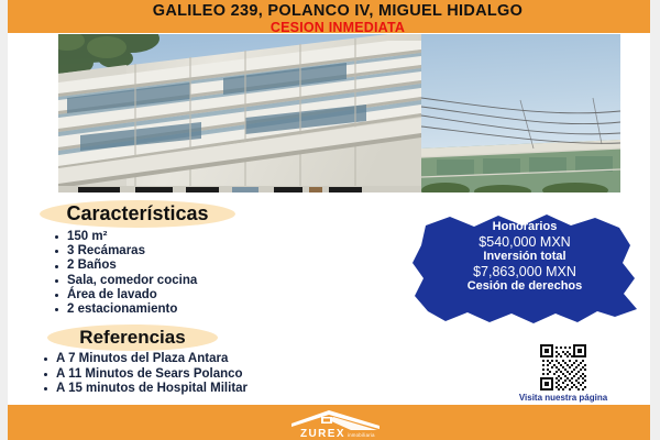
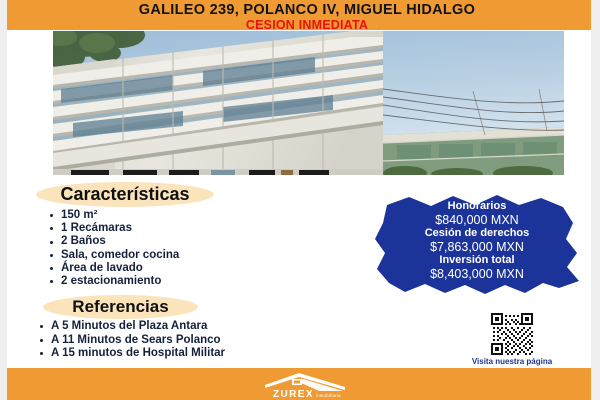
  GALILEO 239, POLANCO IV, MIGUEL HIDALGO
  CESION INMEDIATA
  Características
  150 m²
- 3 Recámaras
+ 1 Recámaras
  2 Baños
  Sala, comedor cocina
  Área de lavado
  2 estacionamiento
  Referencias
- A 7 Minutos del Plaza Antara
+ A 5 Minutos del Plaza Antara
  A 11 Minutos de Sears Polanco
  A 15 minutos de Hospital Militar
  Honorarios
- $540,000 MXN
+ $840,000 MXN
- Inversión total
+ Cesión de derechos
  $7,863,000 MXN
- Cesión de derechos
+ Inversión total
+ $8,403,000 MXN
  Visita nuestra página
  ZUREX
